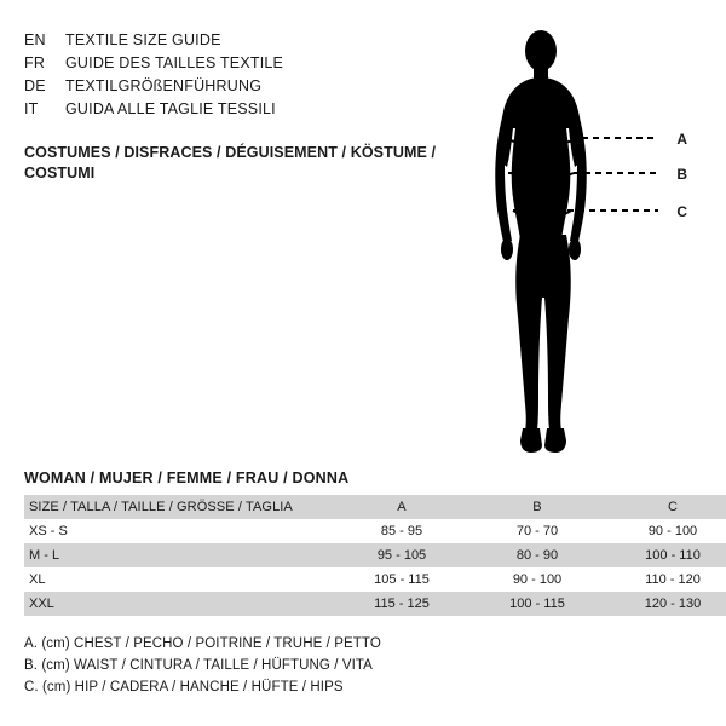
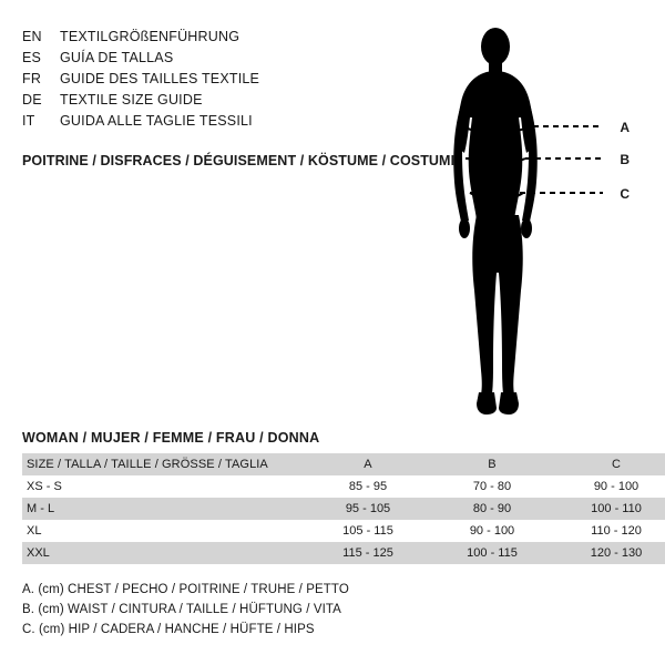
  EN
- TEXTILE SIZE GUIDE
+ TEXTILGRÖßENFÜHRUNG
+ ES
+ GUÍA DE TALLAS
  FR
  GUIDE DES TAILLES TEXTILE
  DE
- TEXTILGRÖßENFÜHRUNG
+ TEXTILE SIZE GUIDE
  IT
  GUIDA ALLE TAGLIE TESSILI
- COSTUMES / DISFRACES / DÉGUISEMENT / KÖSTUME / COSTUMI
+ POITRINE / DISFRACES / DÉGUISEMENT / KÖSTUME / COSTUMI
  A
  B
  C
  WOMAN / MUJER / FEMME / FRAU / DONNA
  SIZE / TALLA / TAILLE / GRÖSSE / TAGLIA	A	B	C
- XS - S	85 - 95	70 - 70	90 - 100
+ XS - S	85 - 95	70 - 80	90 - 100
  M - L	95 - 105	80 - 90	100 - 110
  XL	105 - 115	90 - 100	110 - 120
  XXL	115 - 125	100 - 115	120 - 130
  A. (cm) CHEST / PECHO / POITRINE / TRUHE / PETTO
  B. (cm) WAIST / CINTURA / TAILLE / HÜFTUNG / VITA
  C. (cm) HIP / CADERA / HANCHE / HÜFTE / HIPS
